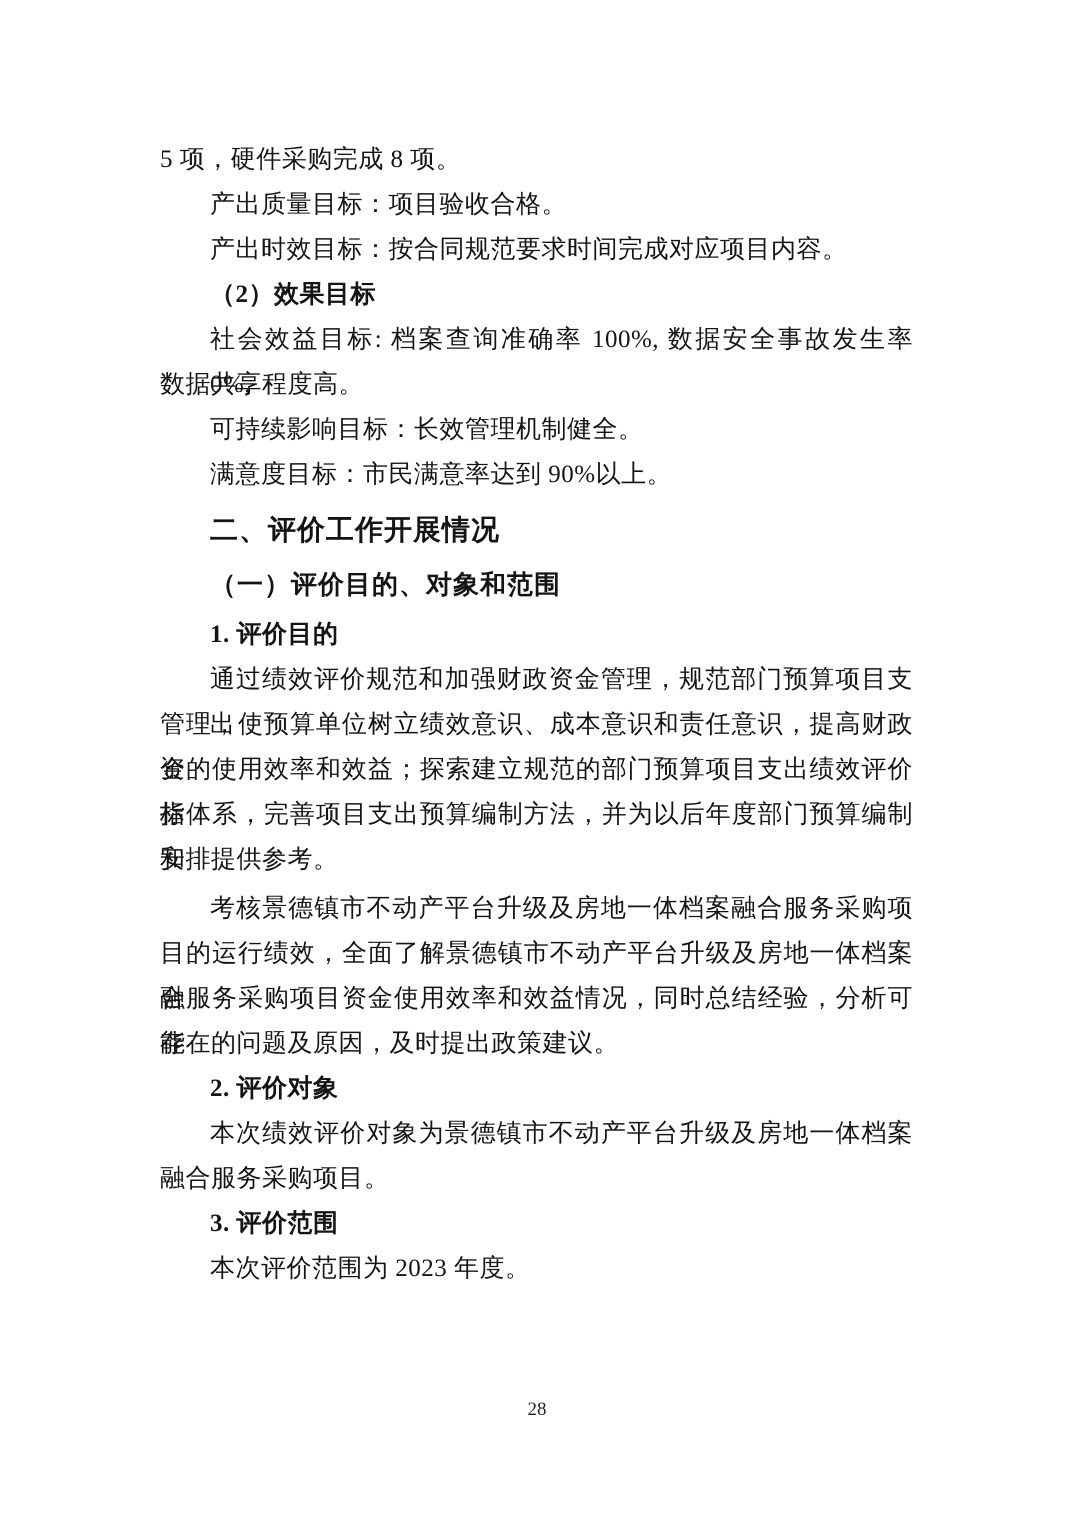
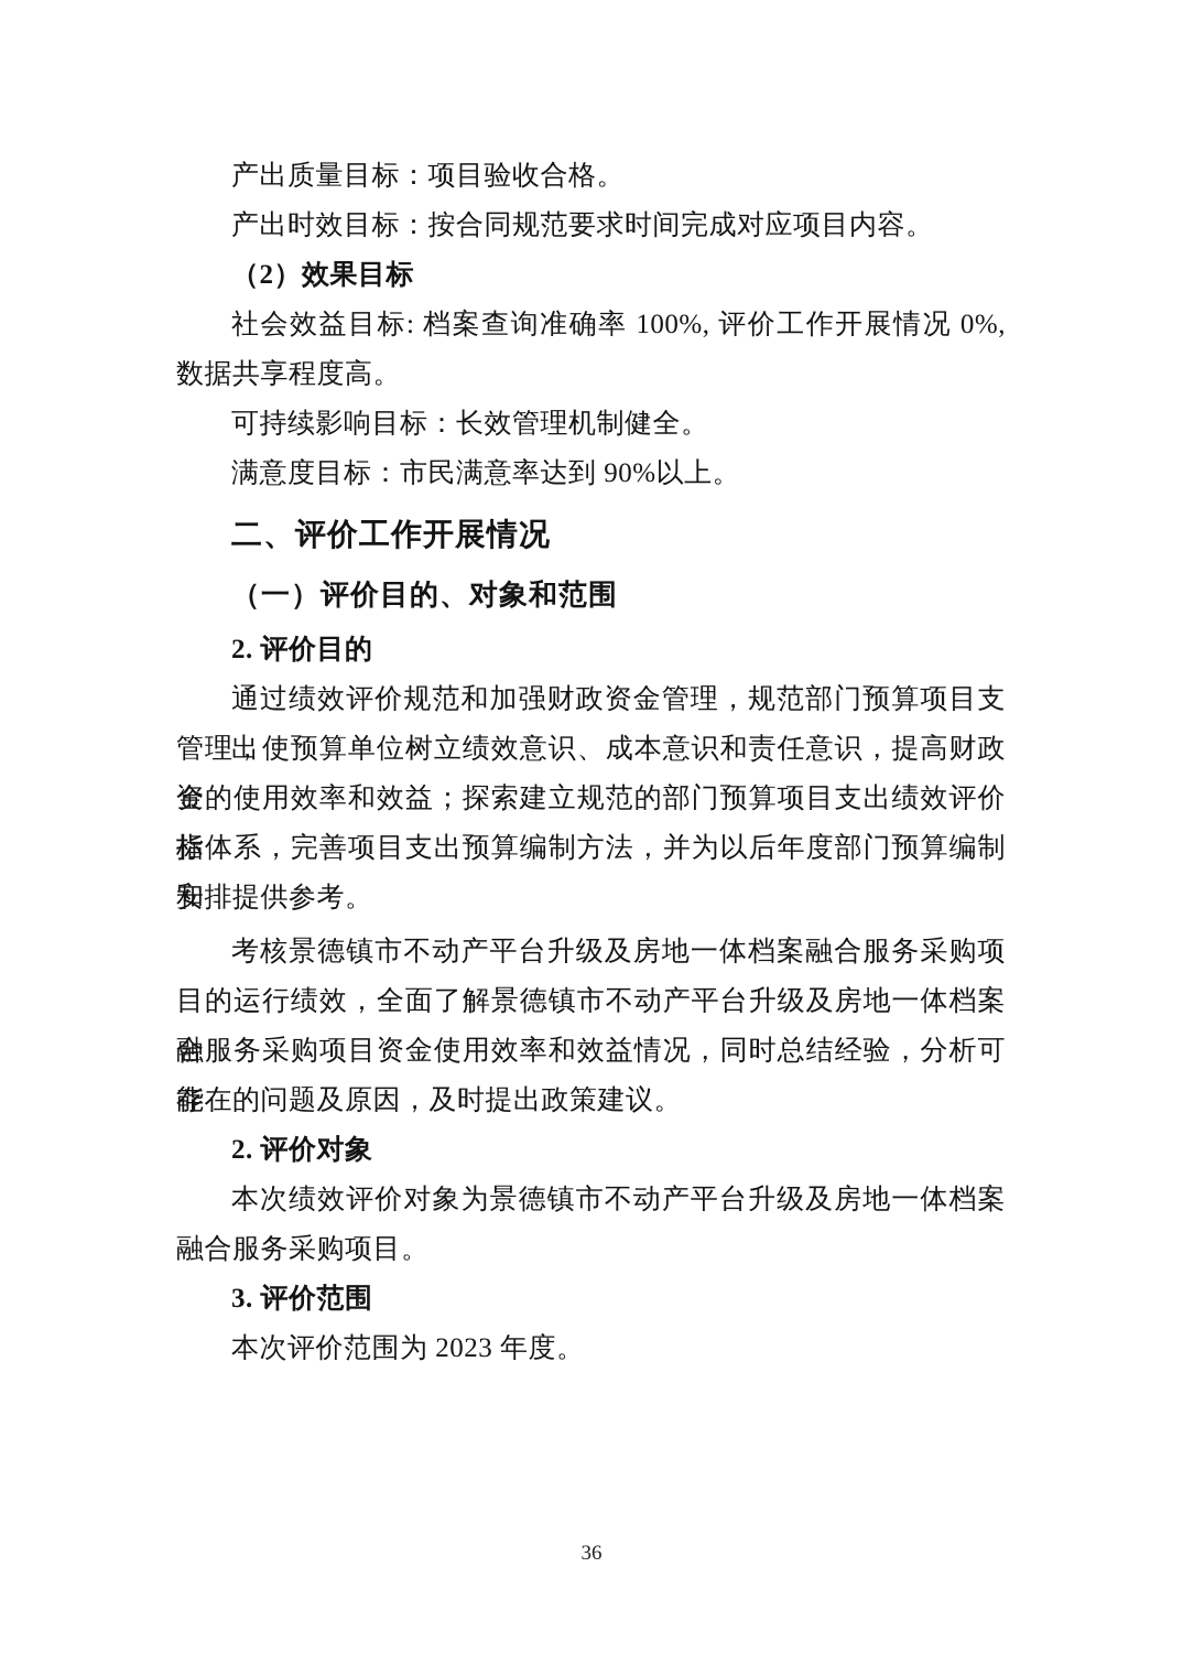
- 5 项，硬件采购完成 8 项。
  产出质量目标：项目验收合格。
  产出时效目标：按合同规范要求时间完成对应项目内容。
  （2）效果目标
- 社会效益目标: 档案查询准确率 100%, 数据安全事故发生率 0%,
+ 社会效益目标: 档案查询准确率 100%, 评价工作开展情况 0%,
  数据共享程度高。
  可持续影响目标：长效管理机制健全。
  满意度目标：市民满意率达到 90%以上。
  二、评价工作开展情况
  （一）评价目的、对象和范围
- 1. 评价目的
+ 2. 评价目的
  通过绩效评价规范和加强财政资金管理，规范部门预算项目支出
  管理，使预算单位树立绩效意识、成本意识和责任意识，提高财政资
  金的使用效率和效益；探索建立规范的部门预算项目支出绩效评价指
  标体系，完善项目支出预算编制方法，并为以后年度部门预算编制和
  安排提供参考。
  考核景德镇市不动产平台升级及房地一体档案融合服务采购项
  目的运行绩效，全面了解景德镇市不动产平台升级及房地一体档案融
  合服务采购项目资金使用效率和效益情况，同时总结经验，分析可能
  存在的问题及原因，及时提出政策建议。
  2. 评价对象
  本次绩效评价对象为景德镇市不动产平台升级及房地一体档案
  融合服务采购项目。
  3. 评价范围
  本次评价范围为 2023 年度。
- 28
+ 36
